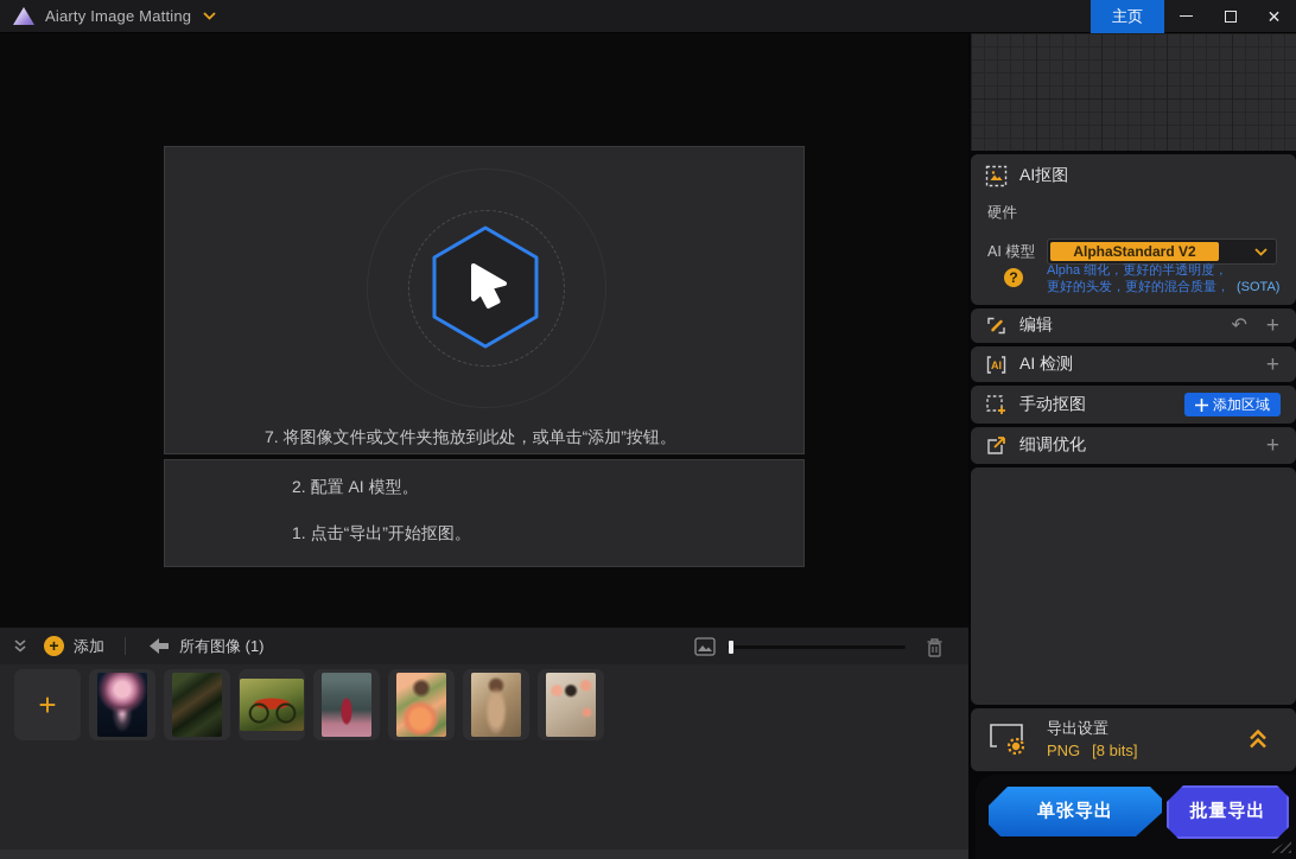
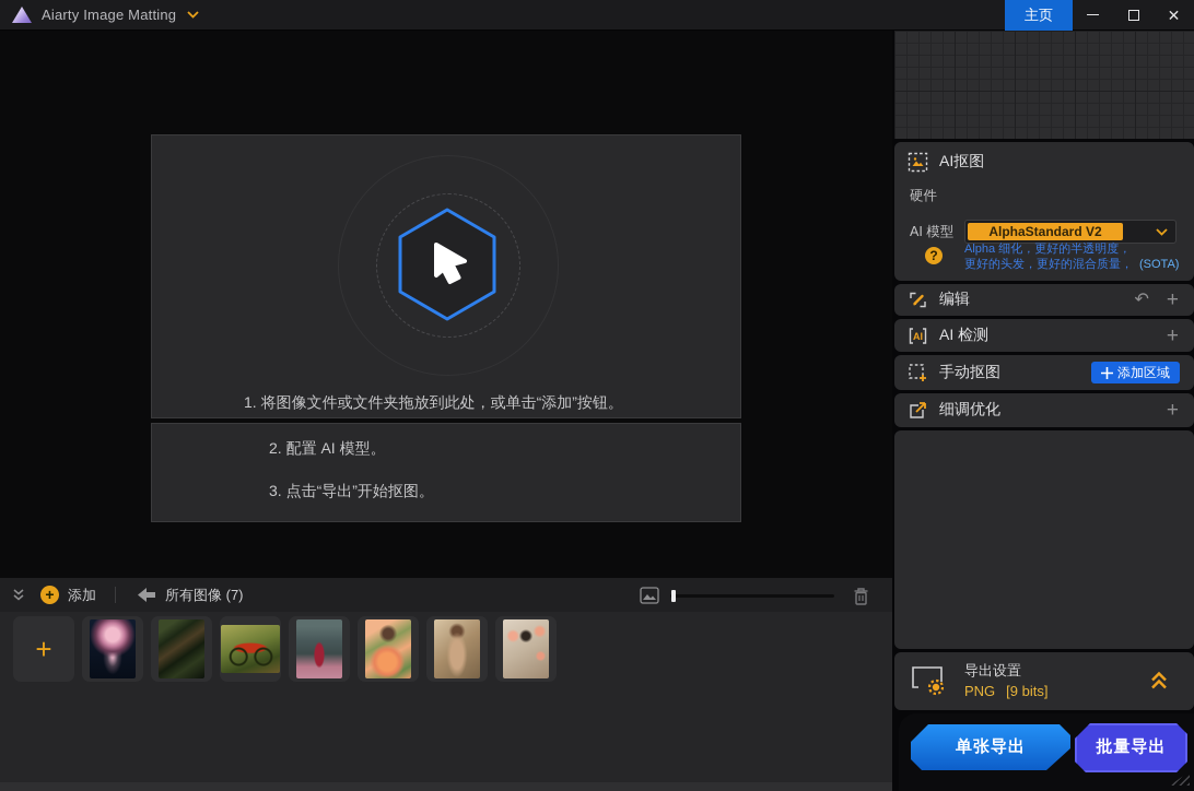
  Aiarty Image Matting
  主页
  ✕
- 7. 将图像文件或文件夹拖放到此处，或单击“添加”按钮。
+ 1. 将图像文件或文件夹拖放到此处，或单击“添加”按钮。
  2. 配置 AI 模型。
- 1. 点击“导出”开始抠图。
+ 3. 点击“导出”开始抠图。
  +
  添加
- 所有图像 (1)
+ 所有图像 (7)
  +
  AI抠图
  硬件
  AI 模型
  AlphaStandard V2
  ?
  Alpha 细化，更好的半透明度，
  更好的头发，更好的混合质量， (SOTA)
  编辑
  ↶
  +
  AI
  AI 检测
  +
  手动抠图
  添加区域
  细调优化
  +
  导出设置
- PNG [8 bits]
+ PNG [9 bits]
  单张导出
  批量导出
